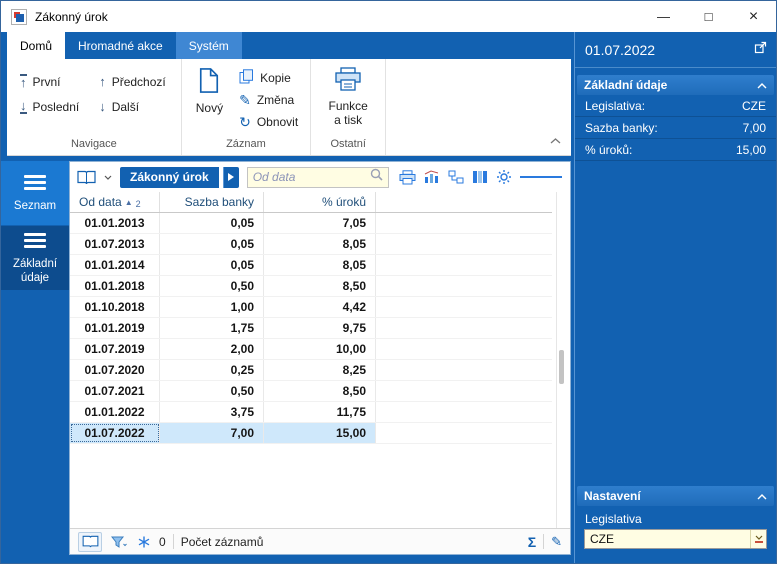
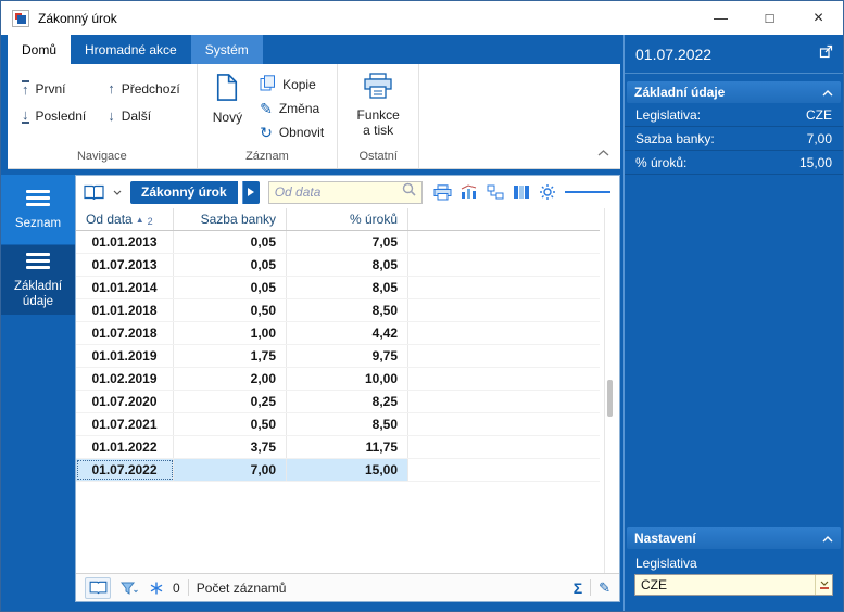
  Zákonný úrok
  —
  □
  ×
  Domů
  Hromadné akce
  Systém
  ↑
  První
  ↑
  Předchozí
  ↓
  Poslední
  ↓
  Další
  Navigace
  Nový
  Kopie
  ✎
  Změna
  ↻
  Obnovit
  Záznam
  Funkce a tisk
  Ostatní
  Seznam
  Základní údaje
  Zákonný úrok
  Od data
  Od data
  ▲
  2
  Sazba banky
  % úroků
  01.01.2013
  0,05
  7,05
  01.07.2013
  0,05
  8,05
  01.01.2014
  0,05
  8,05
  01.01.2018
  0,50
  8,50
- 01.10.2018
+ 01.07.2018
  1,00
  4,42
  01.01.2019
  1,75
  9,75
- 01.07.2019
+ 01.02.2019
  2,00
  10,00
  01.07.2020
  0,25
  8,25
  01.07.2021
  0,50
  8,50
  01.01.2022
  3,75
  11,75
  01.07.2022
  7,00
  15,00
  0
  Počet záznamů
  Σ
  ✎
  01.07.2022
  Základní údaje
  Legislativa:
  CZE
  Sazba banky:
  7,00
  % úroků:
  15,00
  Nastavení
  Legislativa
  CZE
